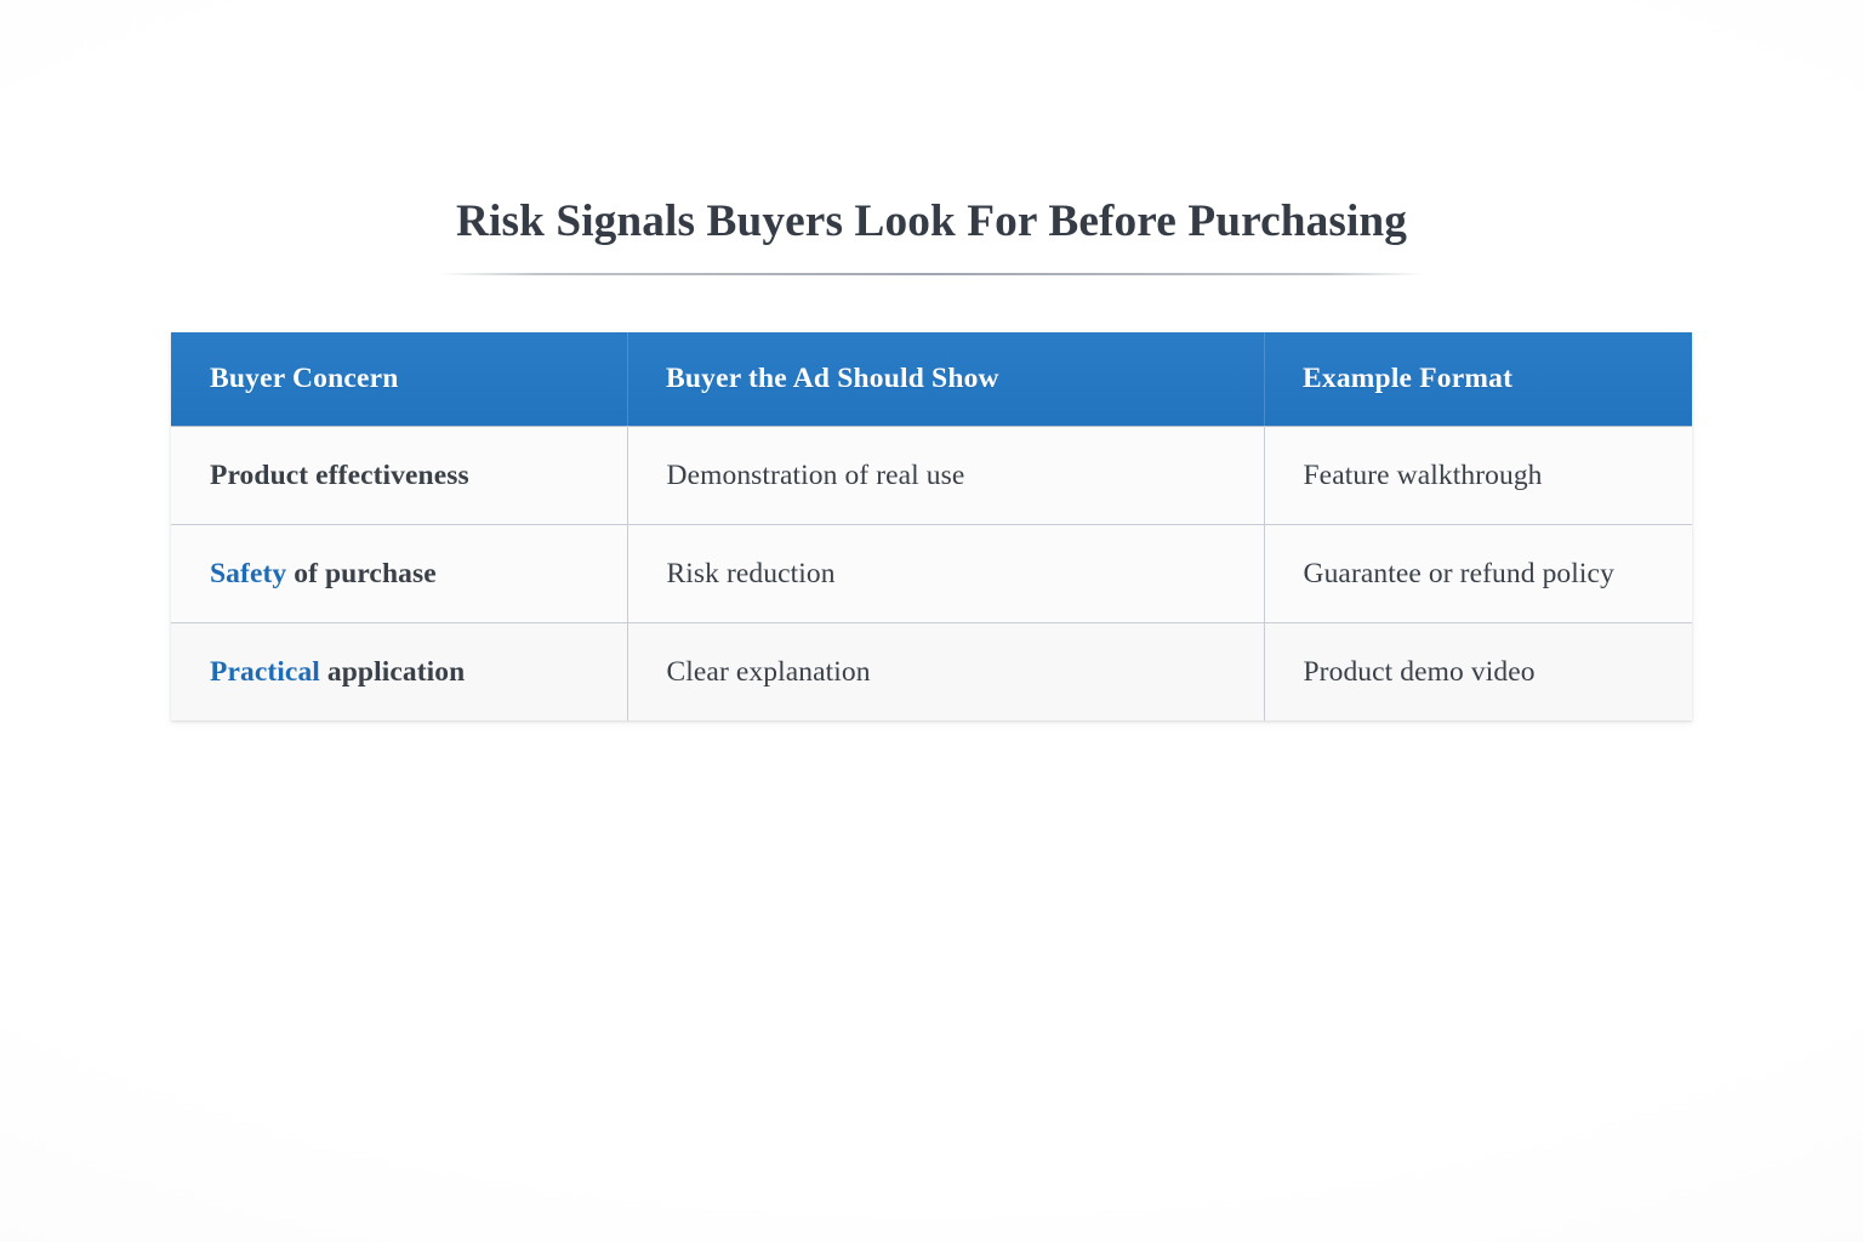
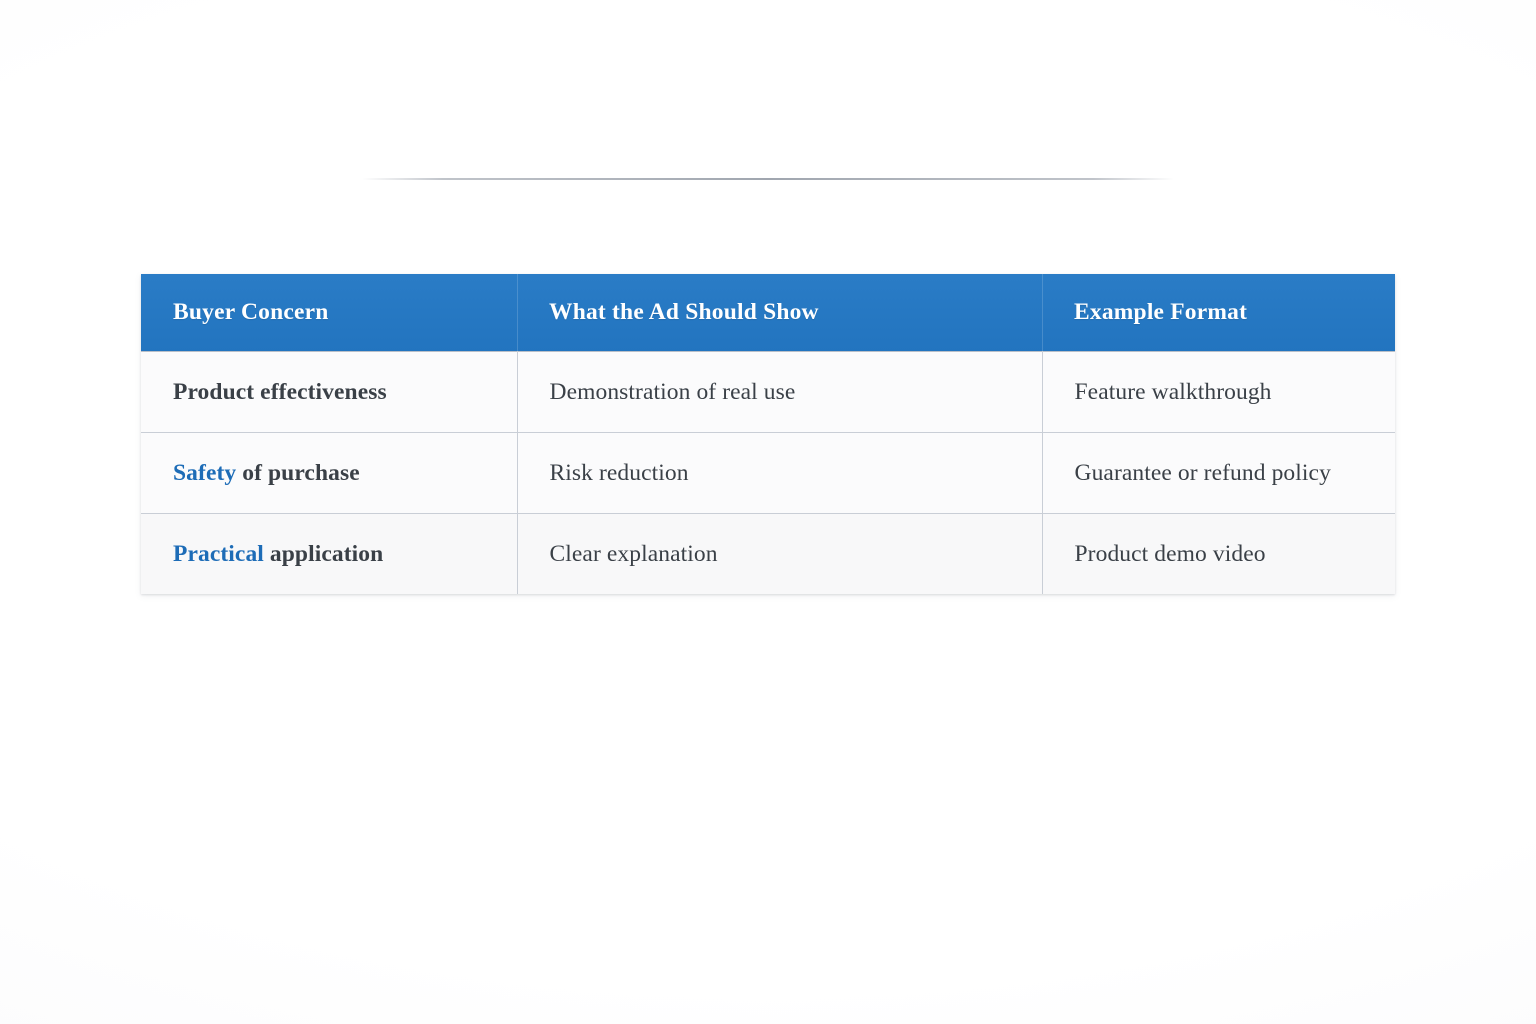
- Risk Signals Buyers Look For Before Purchasing
- Buyer Concern	Buyer the Ad Should Show	Example Format
+ Buyer Concern	What the Ad Should Show	Example Format
  Product effectiveness	Demonstration of real use	Feature walkthrough
  Safety of purchase	Risk reduction	Guarantee or refund policy
  Practical application	Clear explanation	Product demo video
